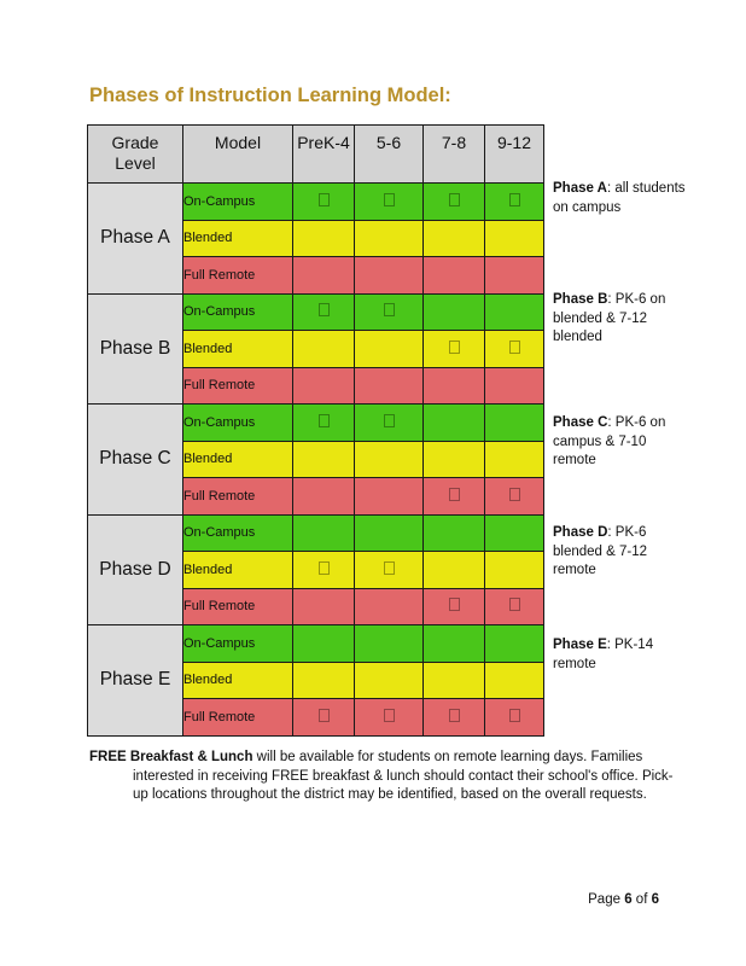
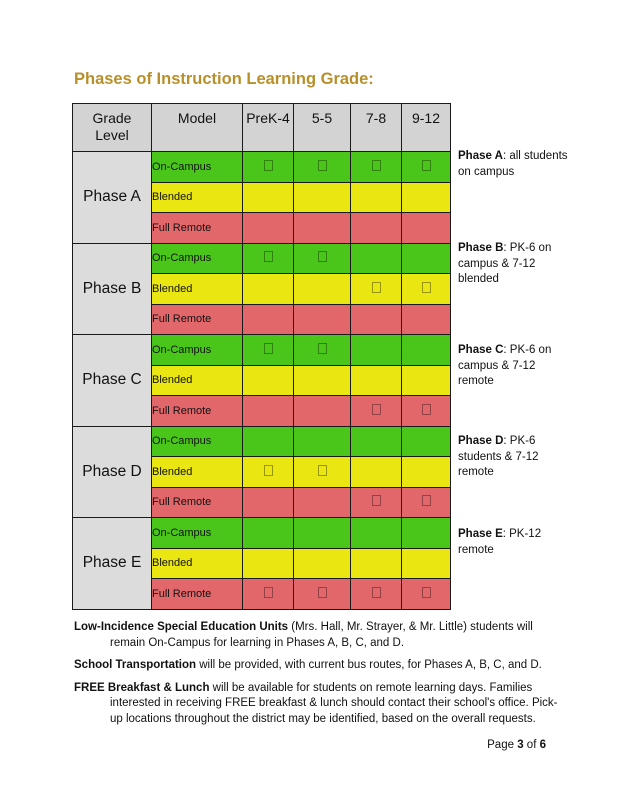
- Phases of Instruction Learning Model:
+ Phases of Instruction Learning Grade:
- Grade Level	Model	PreK-4	5-6	7-8	9-12
+ Grade Level	Model	PreK-4	5-5	7-8	9-12
  Phase A	On-Campus
  Blended
  Full Remote
  Phase B	On-Campus
  Blended
  Full Remote
  Phase C	On-Campus
  Blended
  Full Remote
  Phase D	On-Campus
  Blended
  Full Remote
  Phase E	On-Campus
  Blended
  Full Remote
  Phase A: all students on campus
- Phase B: PK-6 on blended & 7-12 blended
+ Phase B: PK-6 on campus & 7-12 blended
- Phase C: PK-6 on campus & 7-10 remote
+ Phase C: PK-6 on campus & 7-12 remote
- Phase D: PK-6 blended & 7-12 remote
+ Phase D: PK-6 students & 7-12 remote
- Phase E: PK-14 remote
+ Phase E: PK-12 remote
+ Low-Incidence Special Education Units (Mrs. Hall, Mr. Strayer, & Mr. Little) students will remain On-Campus for learning in Phases A, B, C, and D.
+ School Transportation will be provided, with current bus routes, for Phases A, B, C, and D.
  FREE Breakfast & Lunch will be available for students on remote learning days. Families interested in receiving FREE breakfast & lunch should contact their school's office. Pick-up locations throughout the district may be identified, based on the overall requests.
- Page 6 of 6
+ Page 3 of 6
